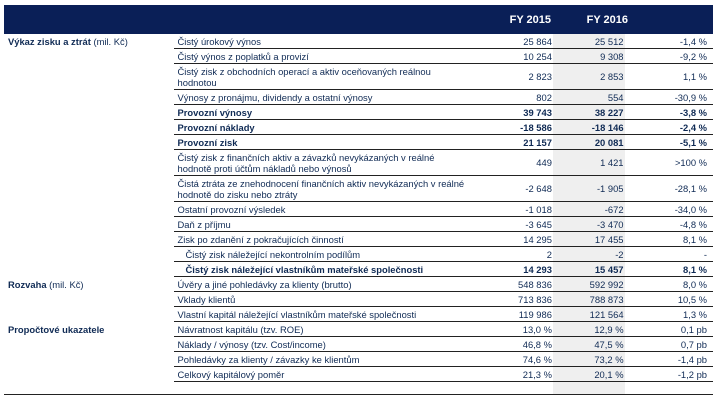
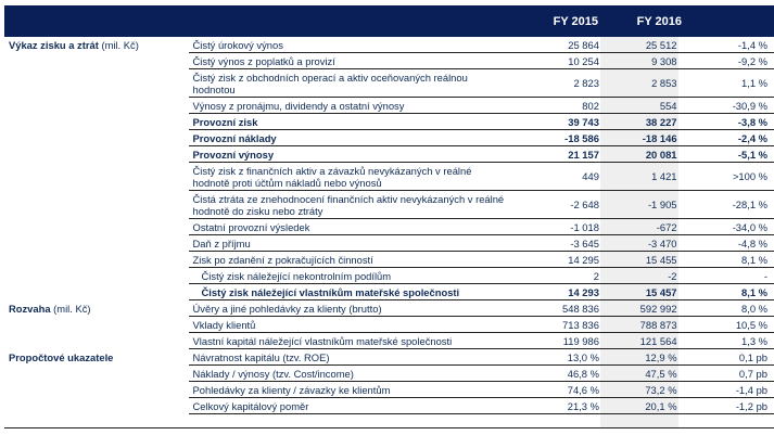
  FY 2015
  FY 2016
  Výkaz zisku a ztrát (mil. Kč)	Čistý úrokový výnos	25 864	25 512	-1,4 %
  Čistý výnos z poplatků a provizí	10 254	9 308	-9,2 %
  Čistý zisk z obchodních operací a aktiv oceňovaných reálnou hodnotou	2 823	2 853	1,1 %
  Výnosy z pronájmu, dividendy a ostatní výnosy	802	554	-30,9 %
- Provozní výnosy	39 743	38 227	-3,8 %
+ Provozní zisk	39 743	38 227	-3,8 %
  Provozní náklady	-18 586	-18 146	-2,4 %
- Provozní zisk	21 157	20 081	-5,1 %
+ Provozní výnosy	21 157	20 081	-5,1 %
  Čistý zisk z finančních aktiv a závazků nevykázaných v reálné hodnotě proti účtům nákladů nebo výnosů	449	1 421	>100 %
  Čistá ztráta ze znehodnocení finančních aktiv nevykázaných v reálné hodnotě do zisku nebo ztráty	-2 648	-1 905	-28,1 %
  Ostatní provozní výsledek	-1 018	-672	-34,0 %
  Daň z příjmu	-3 645	-3 470	-4,8 %
- Zisk po zdanění z pokračujících činností	14 295	17 455	8,1 %
+ Zisk po zdanění z pokračujících činností	14 295	15 455	8,1 %
  Čistý zisk náležející nekontrolním podílům	2	-2	-
  Čistý zisk náležející vlastníkům mateřské společnosti	14 293	15 457	8,1 %
  Rozvaha (mil. Kč)	Úvěry a jiné pohledávky za klienty (brutto)	548 836	592 992	8,0 %
  Vklady klientů	713 836	788 873	10,5 %
  Vlastní kapitál náležející vlastníkům mateřské společnosti	119 986	121 564	1,3 %
  Propočtové ukazatele	Návratnost kapitálu (tzv. ROE)	13,0 %	12,9 %	0,1 pb
  Náklady / výnosy (tzv. Cost/income)	46,8 %	47,5 %	0,7 pb
  Pohledávky za klienty / závazky ke klientům	74,6 %	73,2 %	-1,4 pb
  Celkový kapitálový poměr	21,3 %	20,1 %	-1,2 pb
